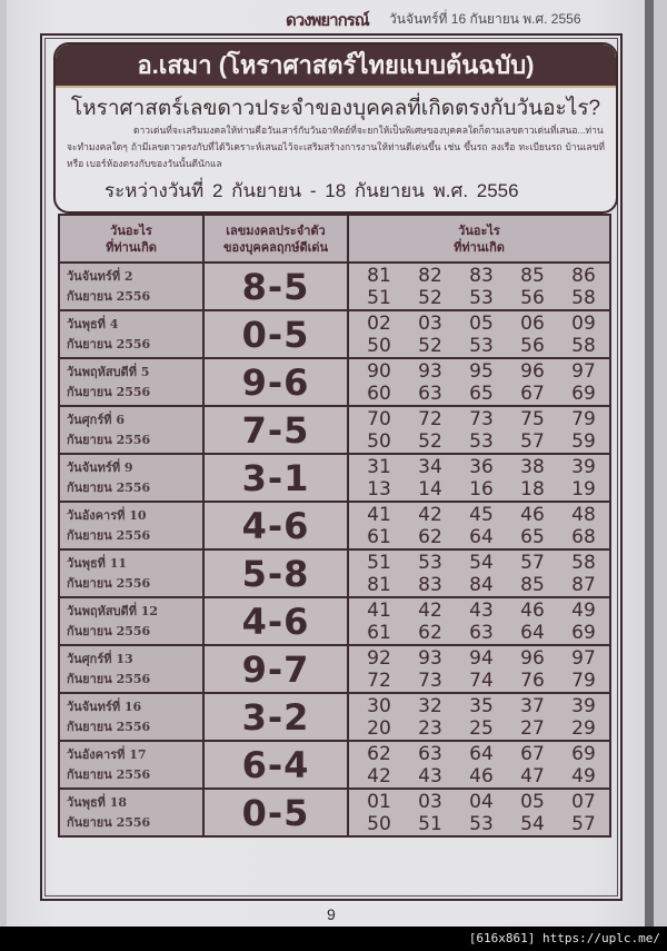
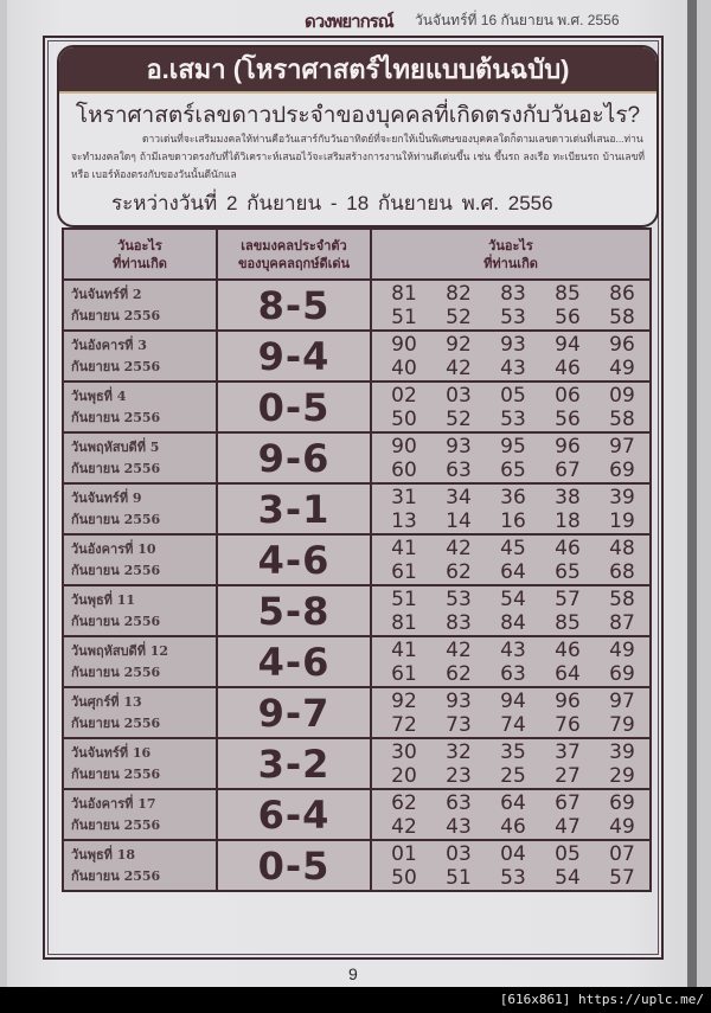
  ดวงพยากรณ์
  วันจันทร์ที่ 16 กันยายน พ.ศ. 2556
  อ.เสมา (โหราศาสตร์ไทยแบบต้นฉบับ)
  โหราศาสตร์เลขดาวประจำของบุคคลที่เกิดตรงกับวันอะไร?
  ดาวเด่นที่จะเสริมมงคลให้ท่านคือวันเสาร์กับวันอาทิตย์ที่จะยกให้เป็นพิเศษของบุคคลใดก็ตามเลขดาวเด่นที่เสนอ...ท่านจะทำมงคลใดๆ ถ้ามีเลขดาวตรงกับที่ได้วิเคราะห์เสนอไว้จะเสริมสร้างการงานให้ท่านดีเด่นขึ้น เช่น ขึ้นรถ ลงเรือ ทะเบียนรถ บ้านเลขที่ หรือ เบอร์ห้องตรงกับของวันนั้นดีนักแล
  ระหว่างวันที่ 2 กันยายน - 18 กันยายน พ.ศ. 2556
  วันอะไร ที่ท่านเกิด	เลขมงคลประจำตัว ของบุคคลฤกษ์ดีเด่น	วันอะไร ที่ท่านเกิด
  วันจันทร์ที่ 2กันยายน 2556	8-5	81 82 83 85 8651 52 53 56 58
+ วันอังคารที่ 3กันยายน 2556	9-4	90 92 93 94 9640 42 43 46 49
  วันพุธที่ 4กันยายน 2556	0-5	02 03 05 06 0950 52 53 56 58
  วันพฤหัสบดีที่ 5กันยายน 2556	9-6	90 93 95 96 9760 63 65 67 69
- วันศุกร์ที่ 6กันยายน 2556	7-5	70 72 73 75 7950 52 53 57 59
  วันจันทร์ที่ 9กันยายน 2556	3-1	31 34 36 38 3913 14 16 18 19
  วันอังคารที่ 10กันยายน 2556	4-6	41 42 45 46 4861 62 64 65 68
  วันพุธที่ 11กันยายน 2556	5-8	51 53 54 57 5881 83 84 85 87
  วันพฤหัสบดีที่ 12กันยายน 2556	4-6	41 42 43 46 4961 62 63 64 69
  วันศุกร์ที่ 13กันยายน 2556	9-7	92 93 94 96 9772 73 74 76 79
  วันจันทร์ที่ 16กันยายน 2556	3-2	30 32 35 37 3920 23 25 27 29
  วันอังคารที่ 17กันยายน 2556	6-4	62 63 64 67 6942 43 46 47 49
  วันพุธที่ 18กันยายน 2556	0-5	01 03 04 05 0750 51 53 54 57
  9
  [616x861] https://uplc.me/
